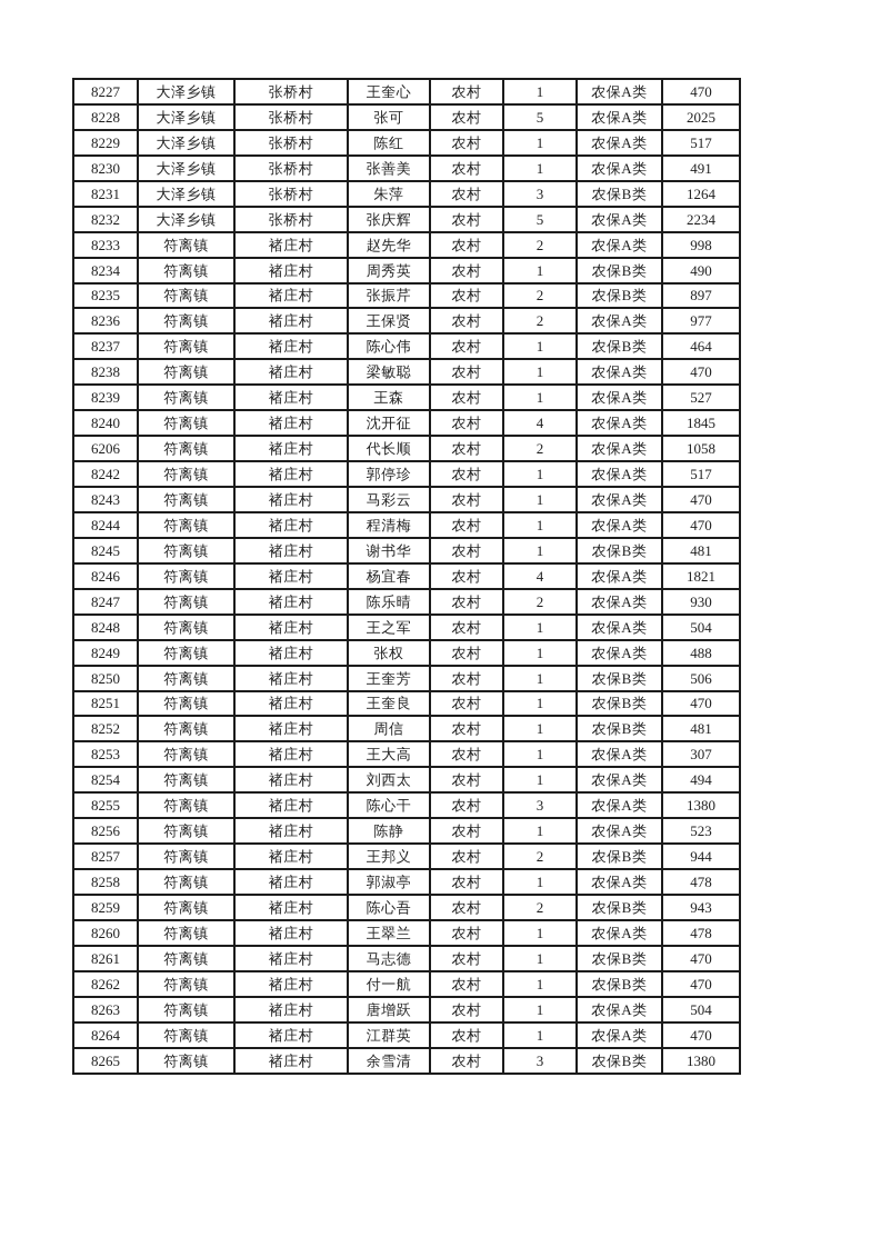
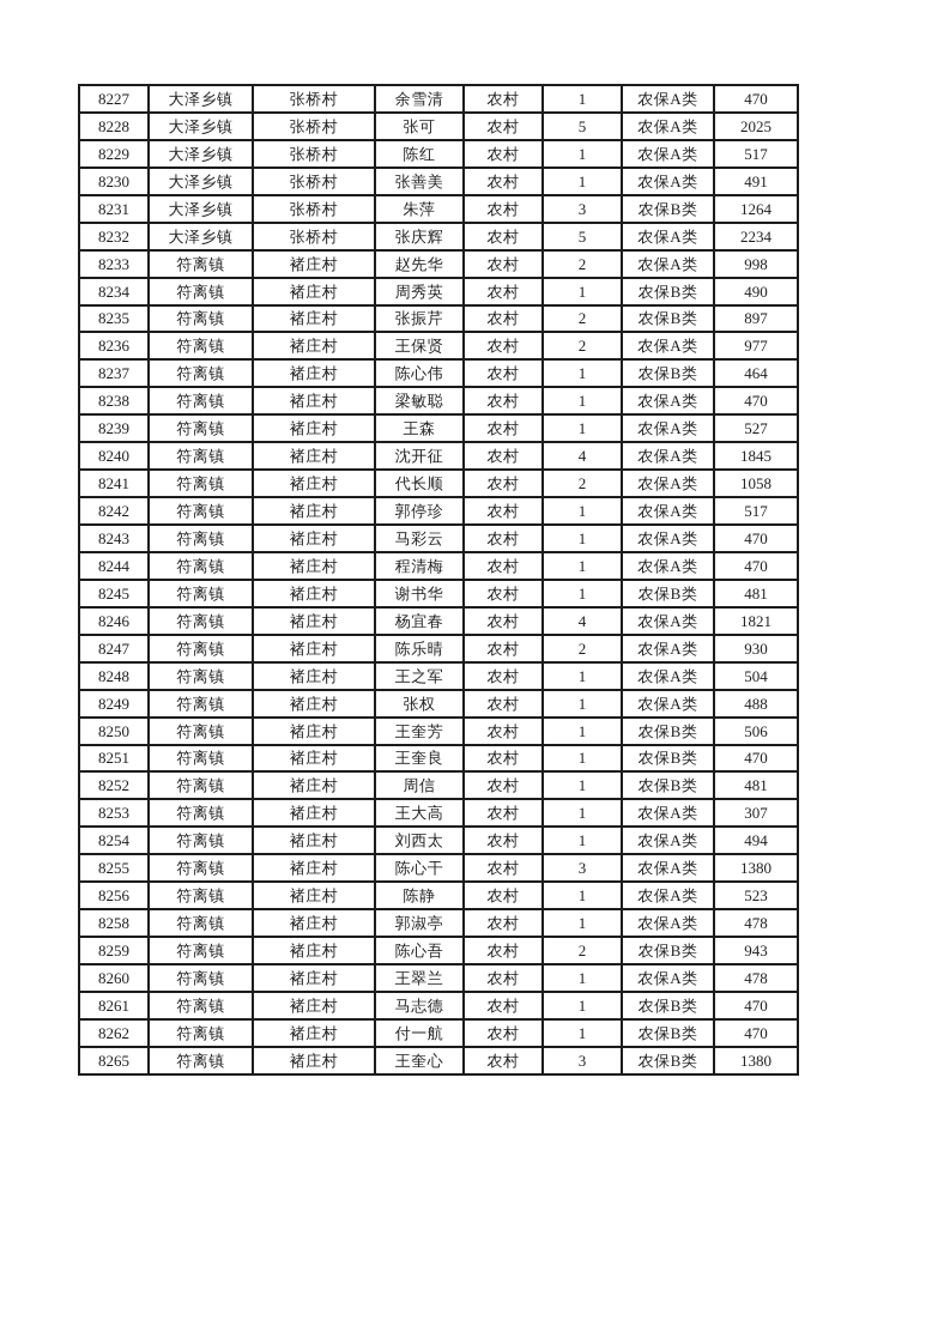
- 8227	大泽乡镇	张桥村	王奎心	农村	1	农保A类	470
+ 8227	大泽乡镇	张桥村	余雪清	农村	1	农保A类	470
  8228	大泽乡镇	张桥村	张可	农村	5	农保A类	2025
  8229	大泽乡镇	张桥村	陈红	农村	1	农保A类	517
  8230	大泽乡镇	张桥村	张善美	农村	1	农保A类	491
  8231	大泽乡镇	张桥村	朱萍	农村	3	农保B类	1264
  8232	大泽乡镇	张桥村	张庆辉	农村	5	农保A类	2234
  8233	符离镇	褚庄村	赵先华	农村	2	农保A类	998
  8234	符离镇	褚庄村	周秀英	农村	1	农保B类	490
  8235	符离镇	褚庄村	张振芹	农村	2	农保B类	897
  8236	符离镇	褚庄村	王保贤	农村	2	农保A类	977
  8237	符离镇	褚庄村	陈心伟	农村	1	农保B类	464
  8238	符离镇	褚庄村	梁敏聪	农村	1	农保A类	470
  8239	符离镇	褚庄村	王森	农村	1	农保A类	527
  8240	符离镇	褚庄村	沈开征	农村	4	农保A类	1845
- 6206	符离镇	褚庄村	代长顺	农村	2	农保A类	1058
+ 8241	符离镇	褚庄村	代长顺	农村	2	农保A类	1058
  8242	符离镇	褚庄村	郭停珍	农村	1	农保A类	517
  8243	符离镇	褚庄村	马彩云	农村	1	农保A类	470
  8244	符离镇	褚庄村	程清梅	农村	1	农保A类	470
  8245	符离镇	褚庄村	谢书华	农村	1	农保B类	481
  8246	符离镇	褚庄村	杨宜春	农村	4	农保A类	1821
  8247	符离镇	褚庄村	陈乐晴	农村	2	农保A类	930
  8248	符离镇	褚庄村	王之军	农村	1	农保A类	504
  8249	符离镇	褚庄村	张权	农村	1	农保A类	488
  8250	符离镇	褚庄村	王奎芳	农村	1	农保B类	506
  8251	符离镇	褚庄村	王奎良	农村	1	农保B类	470
  8252	符离镇	褚庄村	周信	农村	1	农保B类	481
  8253	符离镇	褚庄村	王大高	农村	1	农保A类	307
  8254	符离镇	褚庄村	刘西太	农村	1	农保A类	494
  8255	符离镇	褚庄村	陈心干	农村	3	农保A类	1380
  8256	符离镇	褚庄村	陈静	农村	1	农保A类	523
- 8257	符离镇	褚庄村	王邦义	农村	2	农保B类	944
  8258	符离镇	褚庄村	郭淑亭	农村	1	农保A类	478
  8259	符离镇	褚庄村	陈心吾	农村	2	农保B类	943
  8260	符离镇	褚庄村	王翠兰	农村	1	农保A类	478
  8261	符离镇	褚庄村	马志德	农村	1	农保B类	470
  8262	符离镇	褚庄村	付一航	农村	1	农保B类	470
- 8263	符离镇	褚庄村	唐增跃	农村	1	农保A类	504
- 8264	符离镇	褚庄村	江群英	农村	1	农保A类	470
- 8265	符离镇	褚庄村	余雪清	农村	3	农保B类	1380
+ 8265	符离镇	褚庄村	王奎心	农村	3	农保B类	1380
